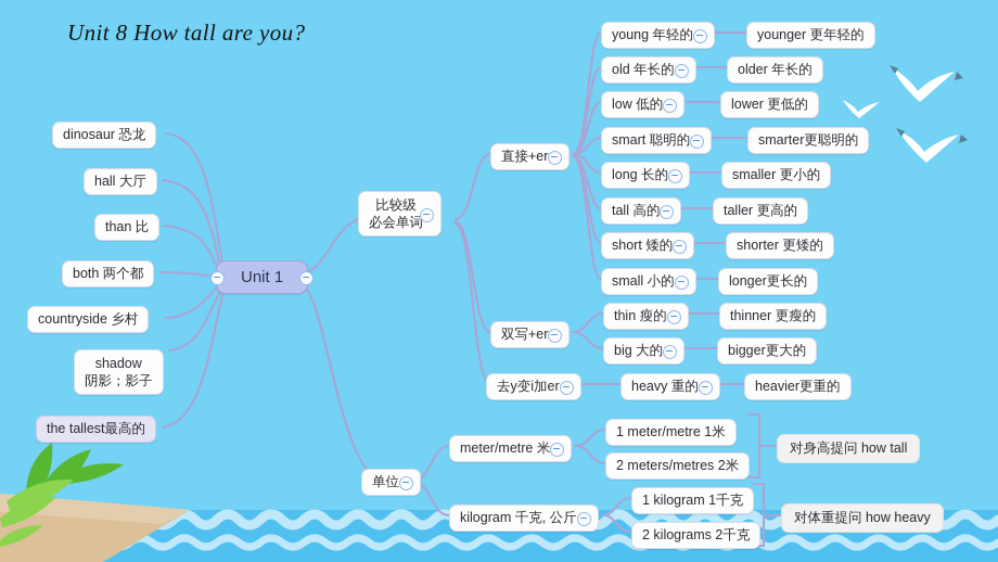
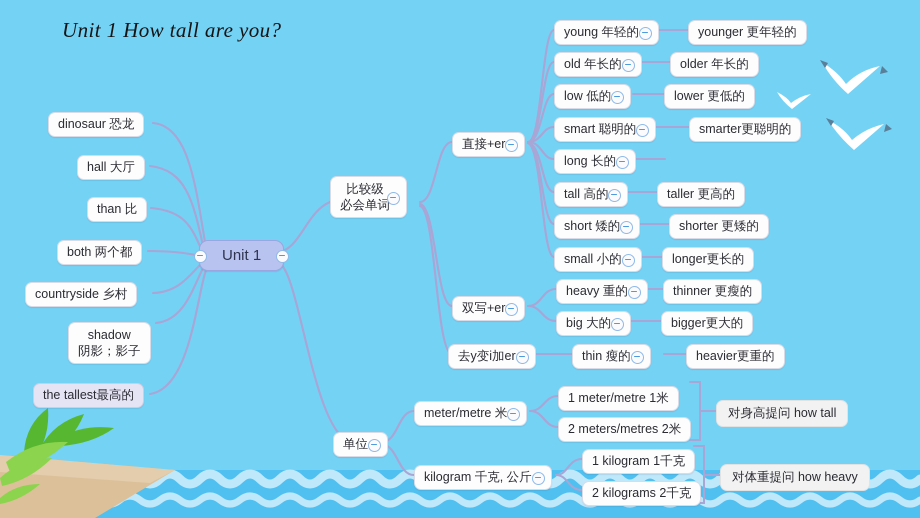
- Unit 8 How tall are you?
+ Unit 1 How tall are you?
  Unit 1
  dinosaur 恐龙
  hall 大厅
  than 比
  both 两个都
  countryside 乡村
  shadow
  阴影；影子
  the tallest最高的
  比较级
  必会单词
  直接+er
  双写+er
  去y变i加er
  young 年轻的
  old 年长的
  low 低的
  smart 聪明的
  long 长的
  tall 高的
  short 矮的
  small 小的
  younger 更年轻的
  older 年长的
  lower 更低的
  smarter更聪明的
- smaller 更小的
  taller 更高的
  shorter 更矮的
  longer更长的
- thin 瘦的
+ heavy 重的
  thinner 更瘦的
  big 大的
  bigger更大的
- heavy 重的
+ thin 瘦的
  heavier更重的
  单位
  meter/metre 米
  1 meter/metre 1米
  2 meters/metres 2米
  kilogram 千克, 公斤
  1 kilogram 1千克
  2 kilograms 2千克
  对身高提问 how tall
  对体重提问 how heavy
